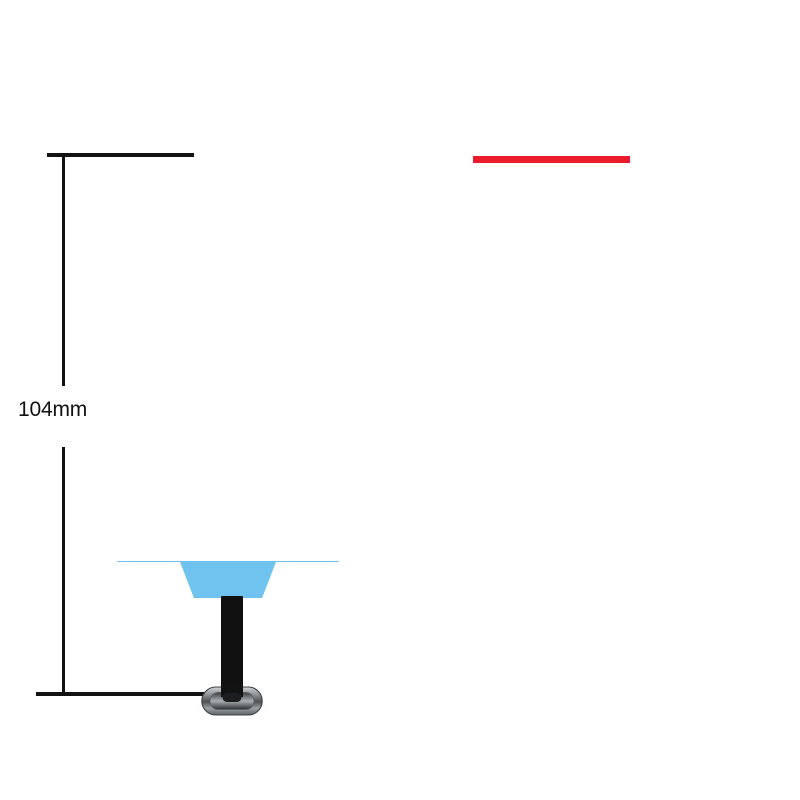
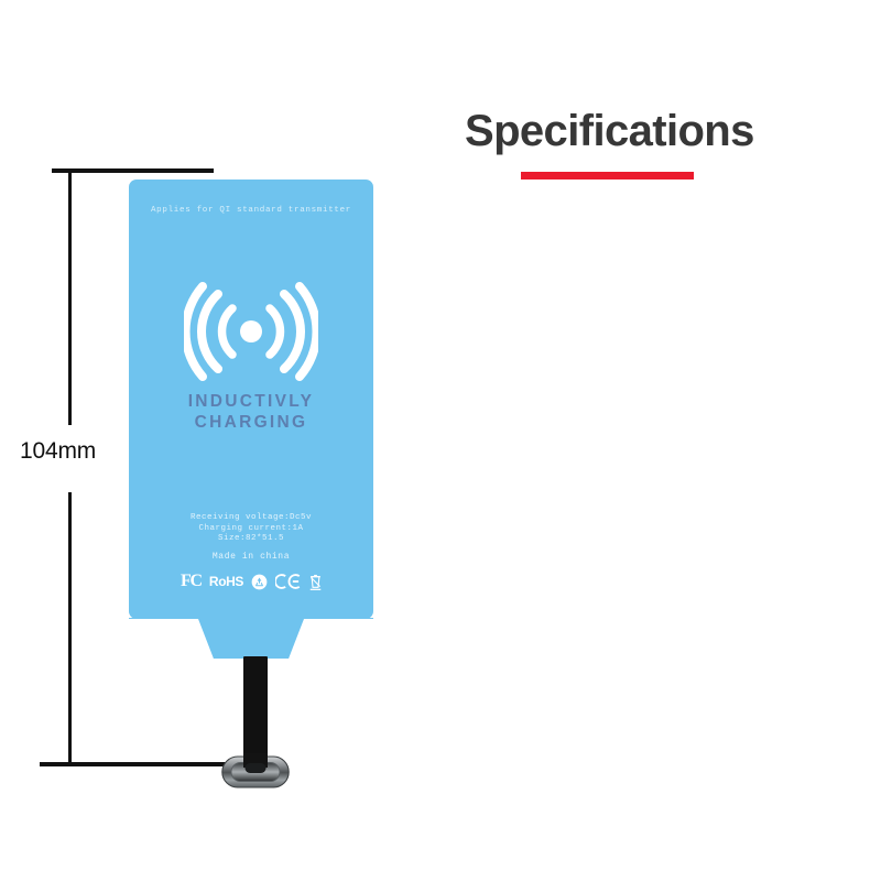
  104mm
+ Applies for QI standard transmitter
+ INDUCTIVLY
+ CHARGING
+ Receiving voltage:Dc5v
+ Charging current:1A
+ Size:82*51.5
+ Made in china
+ FC
+ RoHS
+ Specifications
